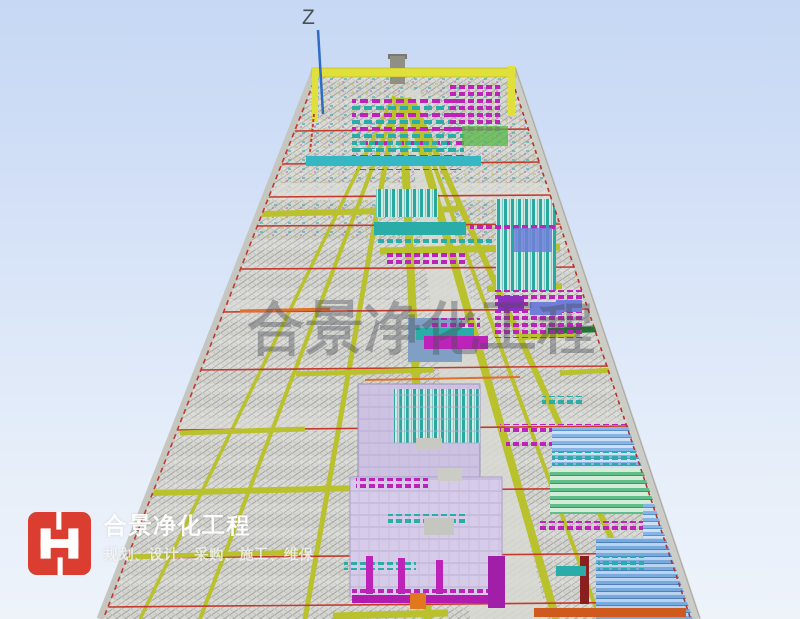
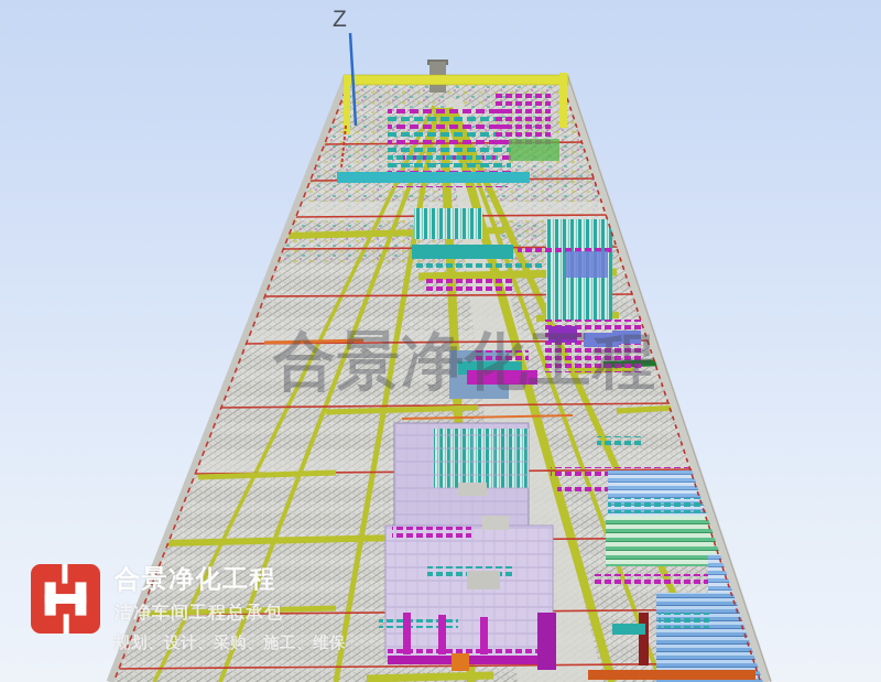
  Z
  合景净化工程
  合景净化工程
+ 洁净车间工程总承包
  规划、设计、采购、施工、维保
